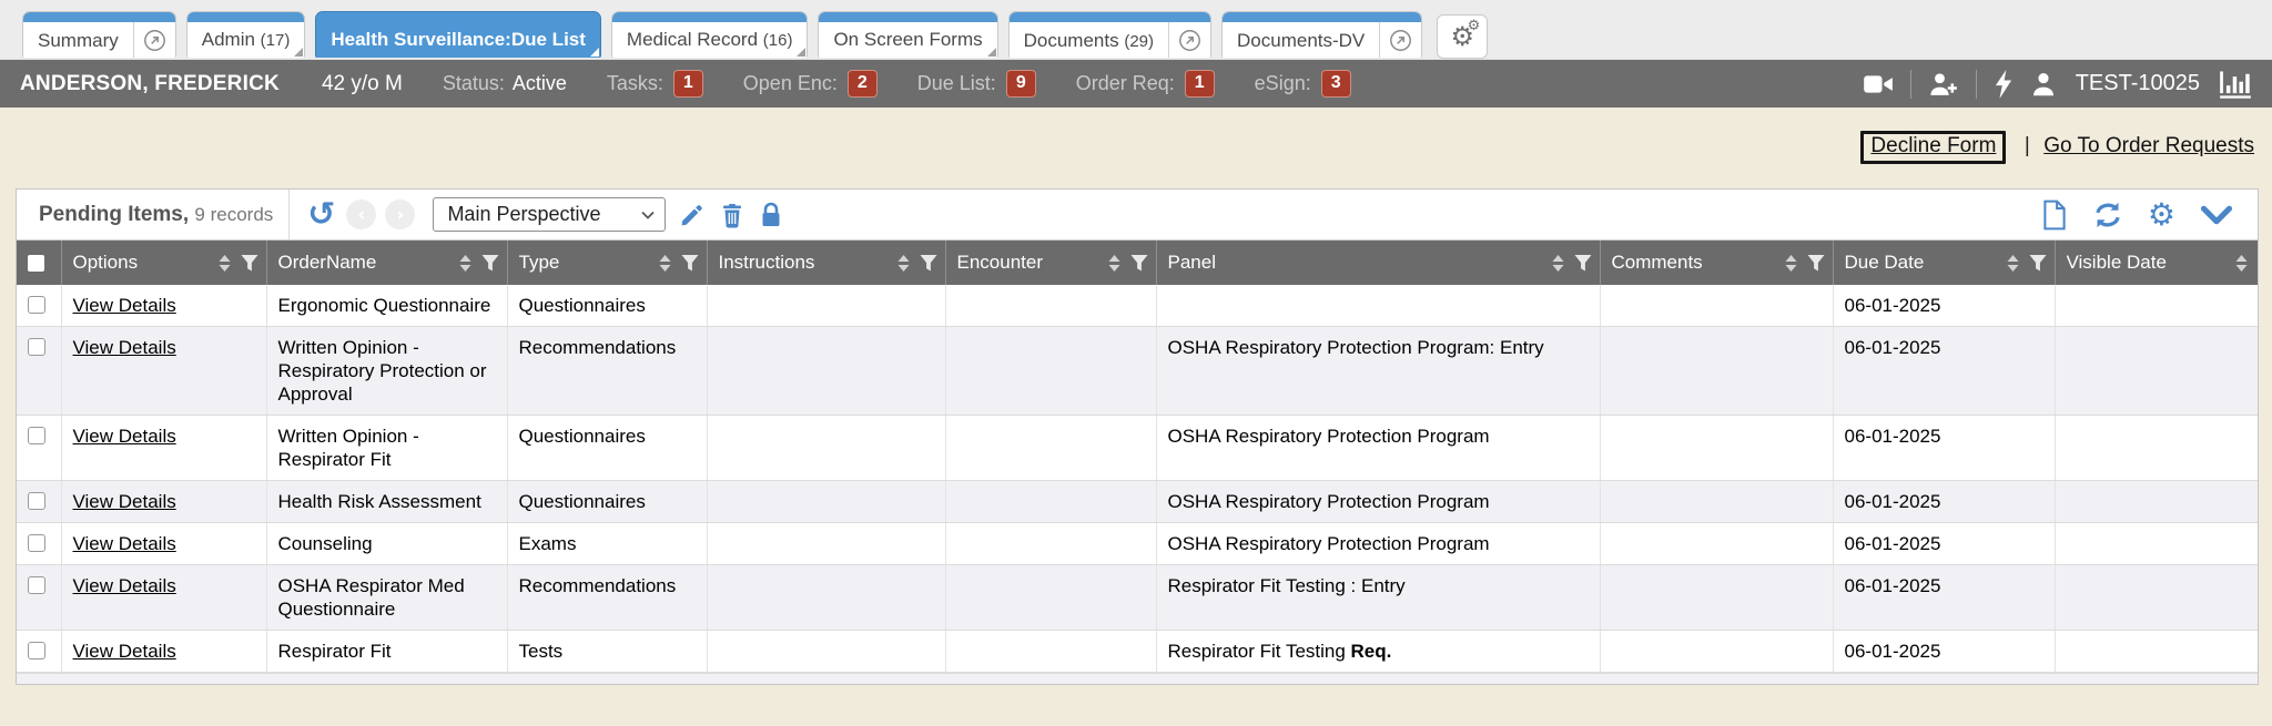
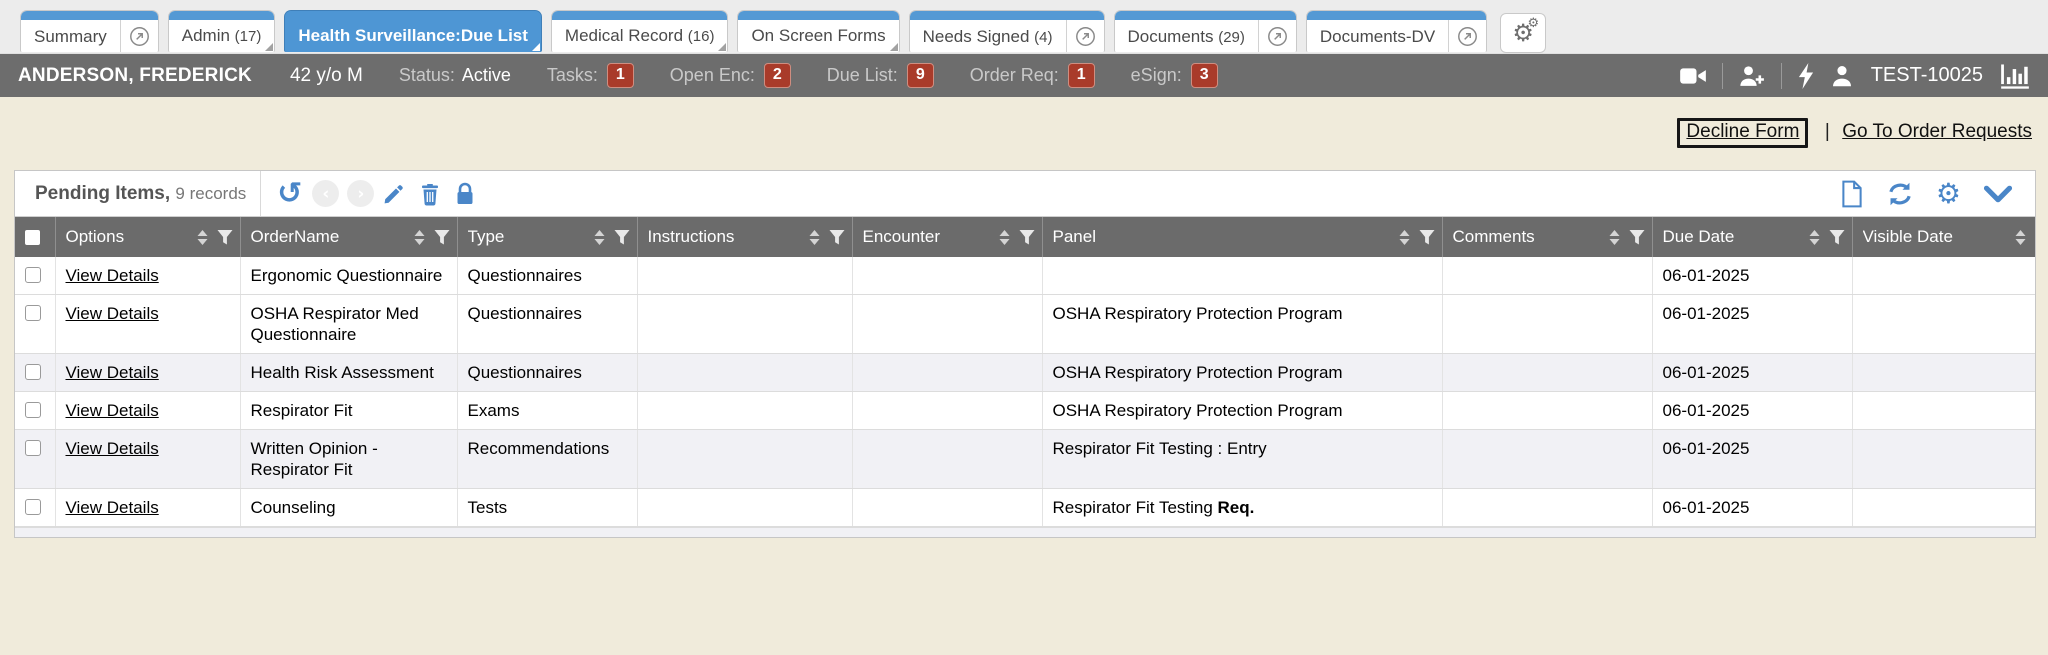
  Summary
  Admin (17)
  Health Surveillance:Due List
  Medical Record (16)
  On Screen Forms
+ Needs Signed (4)
  Documents (29)
  Documents-DV
  ⚙
  ⚙
  ANDERSON, FREDERICK
  42 y/o M
  Status:
  Active
  Tasks:
  1
  Open Enc:
  2
  Due List:
  9
  Order Req:
  1
  eSign:
  3
  TEST-10025
  Decline Form | Go To Order Requests
  Pending Items, 9 records
  ↺
- Main Perspective
  ⚙
  	Options	OrderName	Type	Instructions	Encounter	Panel	Comments	Due Date	Visible Date
  	View Details	Ergonomic Questionnaire	Questionnaires					06-01-2025
- 	View Details	Written Opinion - Respiratory Protection or Approval	Recommendations			OSHA Respiratory Protection Program: Entry		06-01-2025
- 	View Details	Written Opinion - Respirator Fit	Questionnaires			OSHA Respiratory Protection Program		06-01-2025
+ 	View Details	OSHA Respirator Med Questionnaire	Questionnaires			OSHA Respiratory Protection Program		06-01-2025
  	View Details	Health Risk Assessment	Questionnaires			OSHA Respiratory Protection Program		06-01-2025
- 	View Details	Counseling	Exams			OSHA Respiratory Protection Program		06-01-2025
+ 	View Details	Respirator Fit	Exams			OSHA Respiratory Protection Program		06-01-2025
- 	View Details	OSHA Respirator Med Questionnaire	Recommendations			Respirator Fit Testing : Entry		06-01-2025
+ 	View Details	Written Opinion - Respirator Fit	Recommendations			Respirator Fit Testing : Entry		06-01-2025
- 	View Details	Respirator Fit	Tests			Respirator Fit Testing Req.		06-01-2025
+ 	View Details	Counseling	Tests			Respirator Fit Testing Req.		06-01-2025
